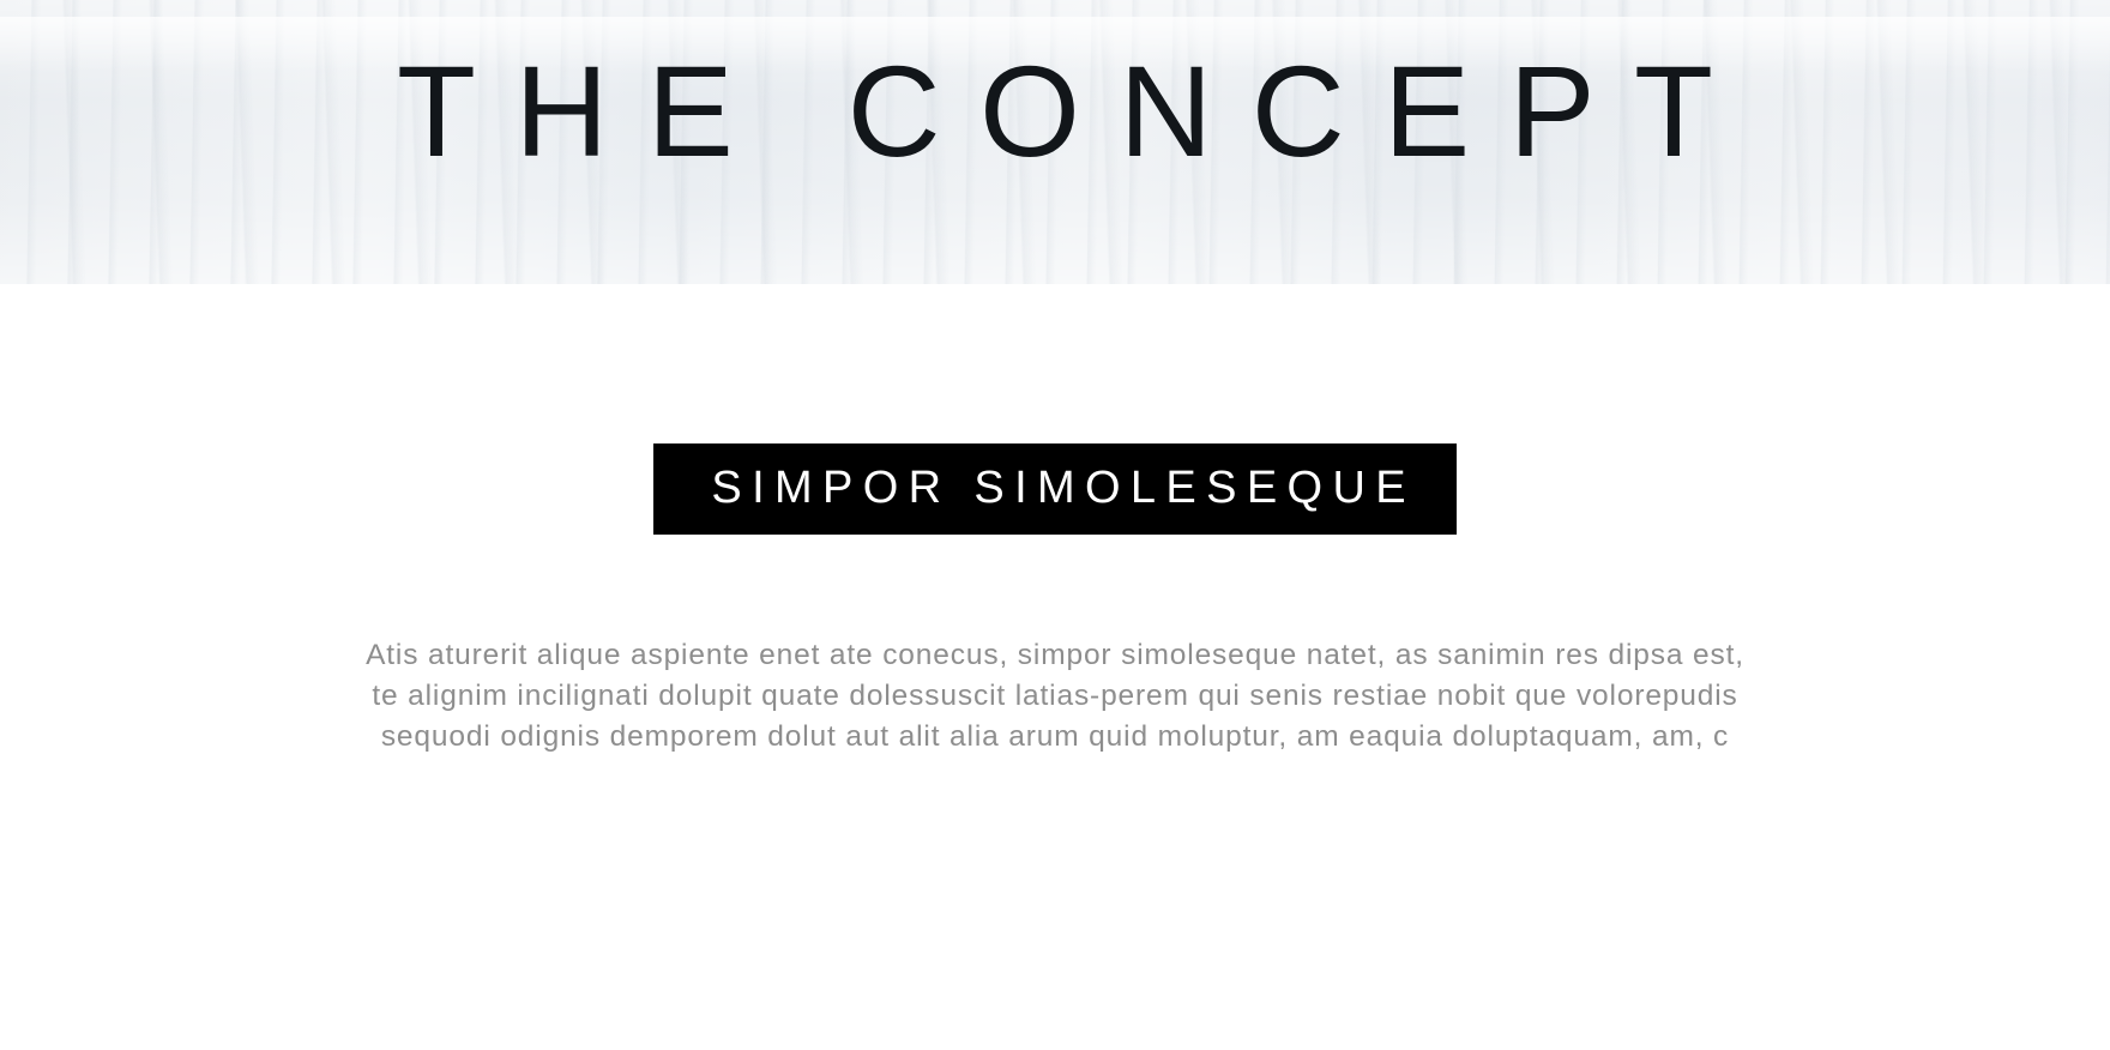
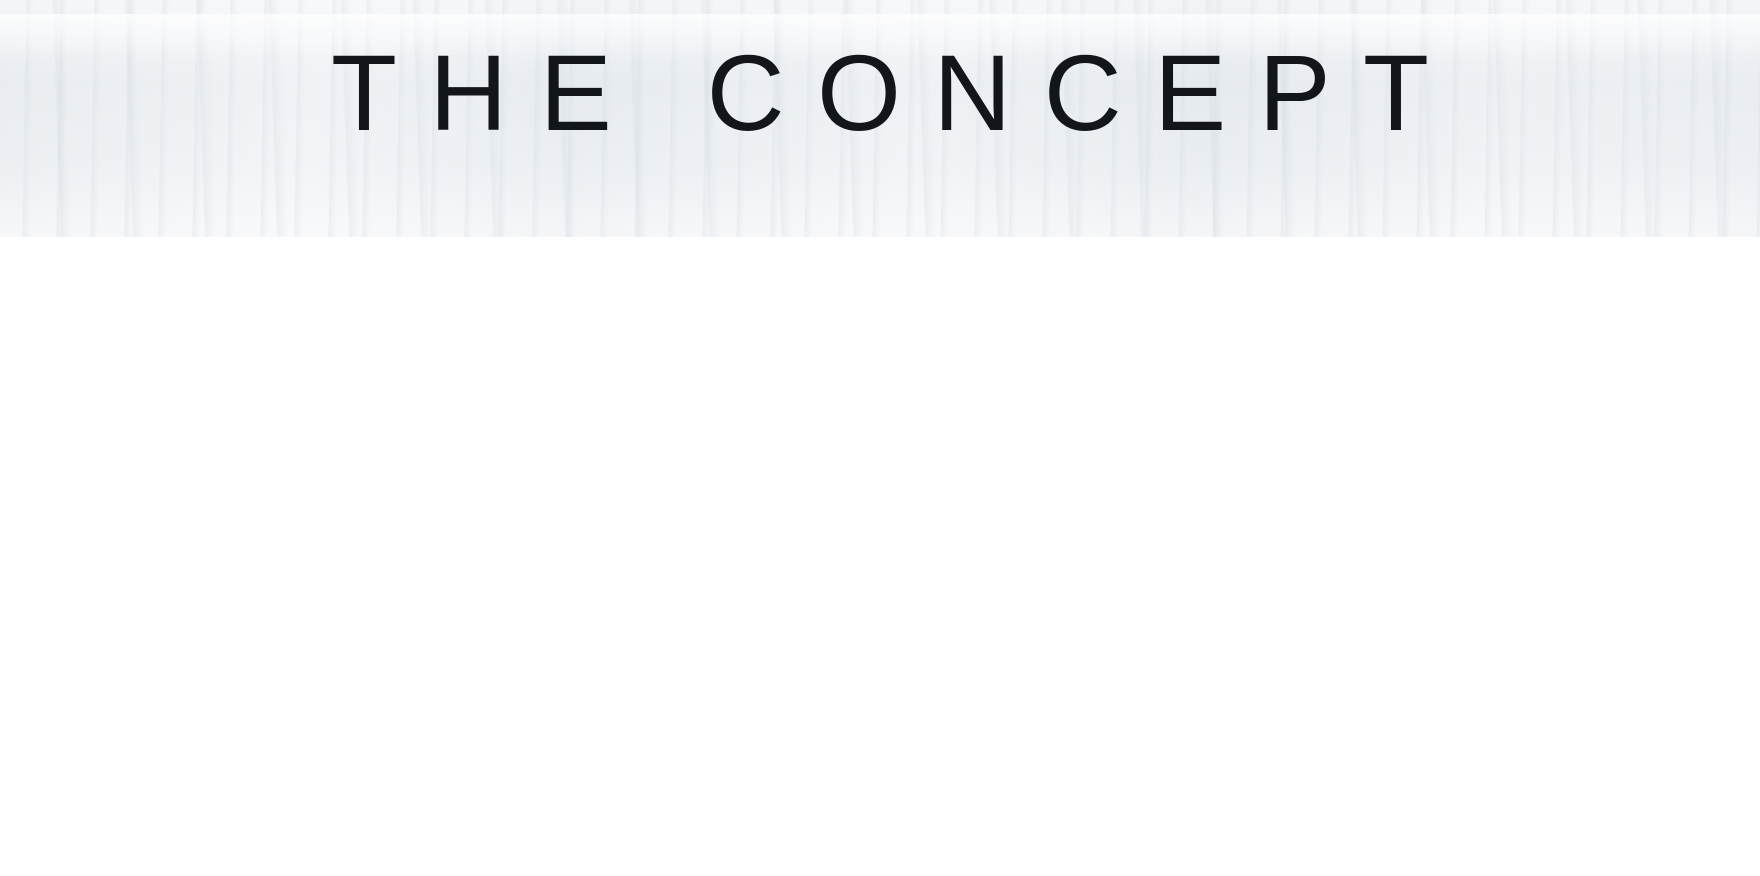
  THE CONCEPT
- SIMPOR SIMOLESEQUE
- Atis aturerit alique aspiente enet ate conecus, simpor simoleseque natet, as sanimin res dipsa est, te alignim incilignati dolupit quate dolessuscit latias-perem qui senis restiae nobit que volorepudis sequodi odignis demporem dolut aut alit alia arum quid moluptur, am eaquia doluptaquam, am, c
